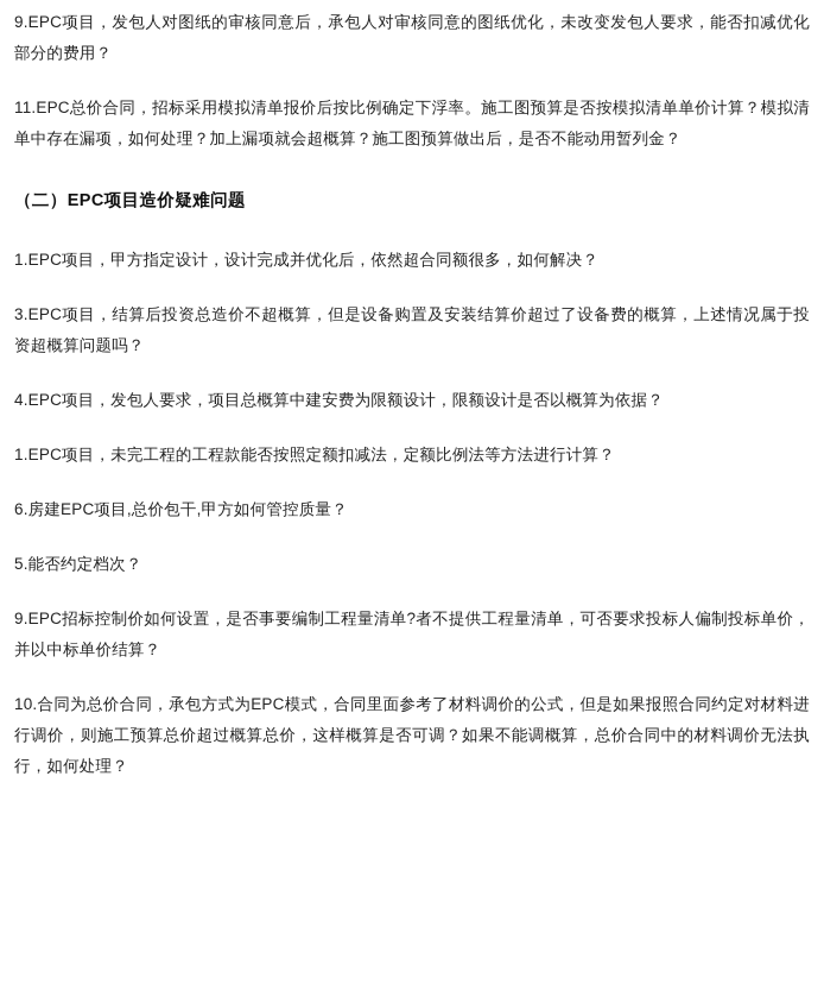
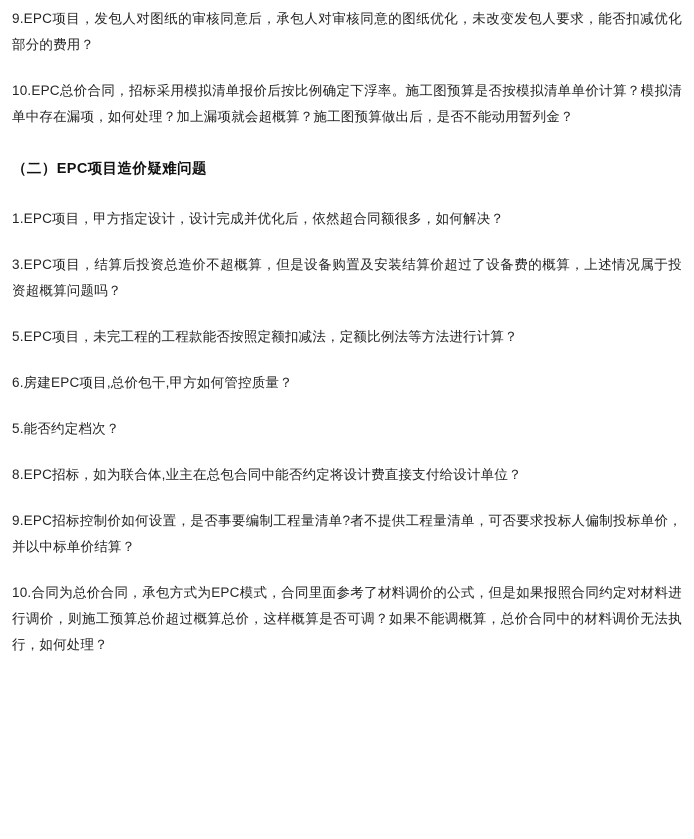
  9.EPC项目，发包人对图纸的审核同意后，承包人对审核同意的图纸优化，未改变发包人要求，能否扣减优化部分的费用？
- 11.EPC总价合同，招标采用模拟清单报价后按比例确定下浮率。施工图预算是否按模拟清单单价计算？模拟清单中存在漏项，如何处理？加上漏项就会超概算？施工图预算做出后，是否不能动用暂列金？
+ 10.EPC总价合同，招标采用模拟清单报价后按比例确定下浮率。施工图预算是否按模拟清单单价计算？模拟清单中存在漏项，如何处理？加上漏项就会超概算？施工图预算做出后，是否不能动用暂列金？
  （二）EPC项目造价疑难问题
  1.EPC项目，甲方指定设计，设计完成并优化后，依然超合同额很多，如何解决？
  3.EPC项目，结算后投资总造价不超概算，但是设备购置及安装结算价超过了设备费的概算，上述情况属于投资超概算问题吗？
- 4.EPC项目，发包人要求，项目总概算中建安费为限额设计，限额设计是否以概算为依据？
- 1.EPC项目，未完工程的工程款能否按照定额扣减法，定额比例法等方法进行计算？
+ 5.EPC项目，未完工程的工程款能否按照定额扣减法，定额比例法等方法进行计算？
  6.房建EPC项目,总价包干,甲方如何管控质量？
  5.能否约定档次？
+ 8.EPC招标，如为联合体,业主在总包合同中能否约定将设计费直接支付给设计单位？
  9.EPC招标控制价如何设置，是否事要编制工程量清单?者不提供工程量清单，可否要求投标人偏制投标单价，并以中标单价结算？
  10.合同为总价合同，承包方式为EPC模式，合同里面参考了材料调价的公式，但是如果报照合同约定对材料进行调价，则施工预算总价超过概算总价，这样概算是否可调？如果不能调概算，总价合同中的材料调价无法执行，如何处理？
